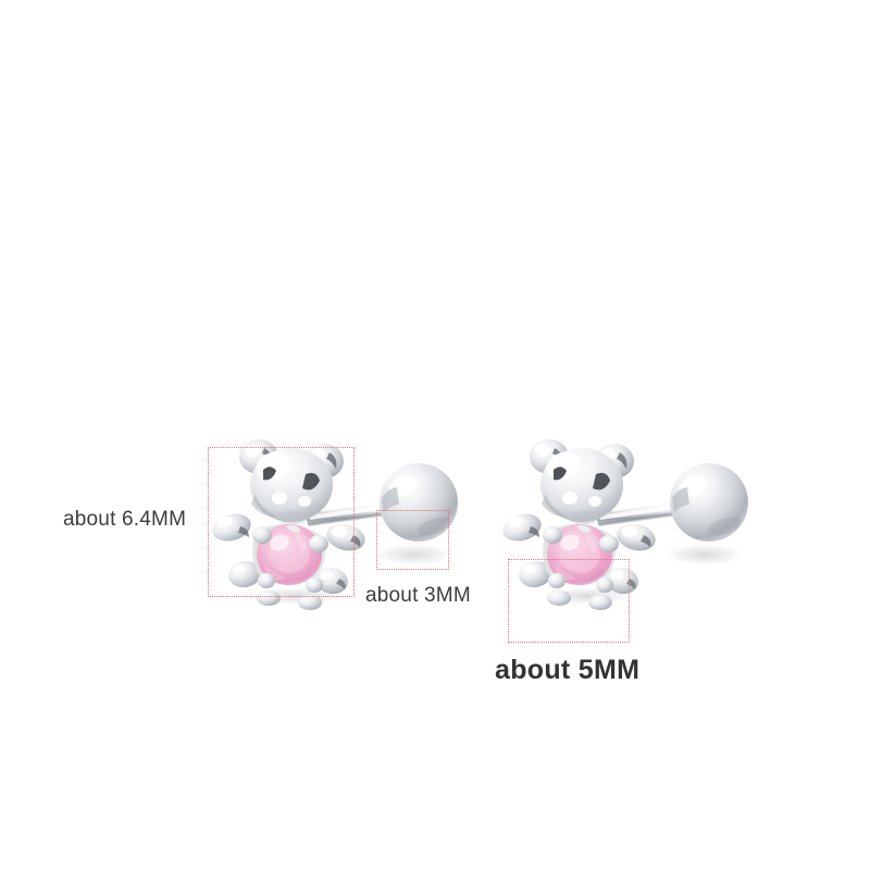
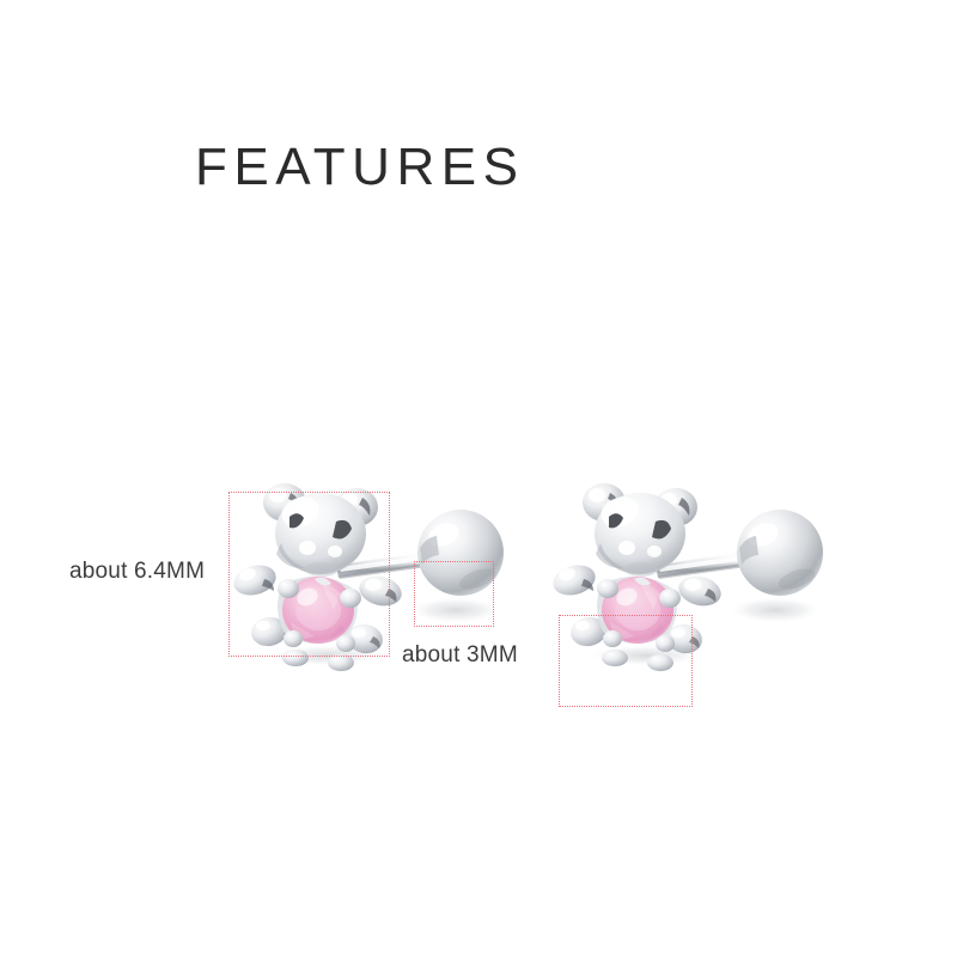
+ FEATURES
  about 6.4MM
  about 3MM
- about 5MM
